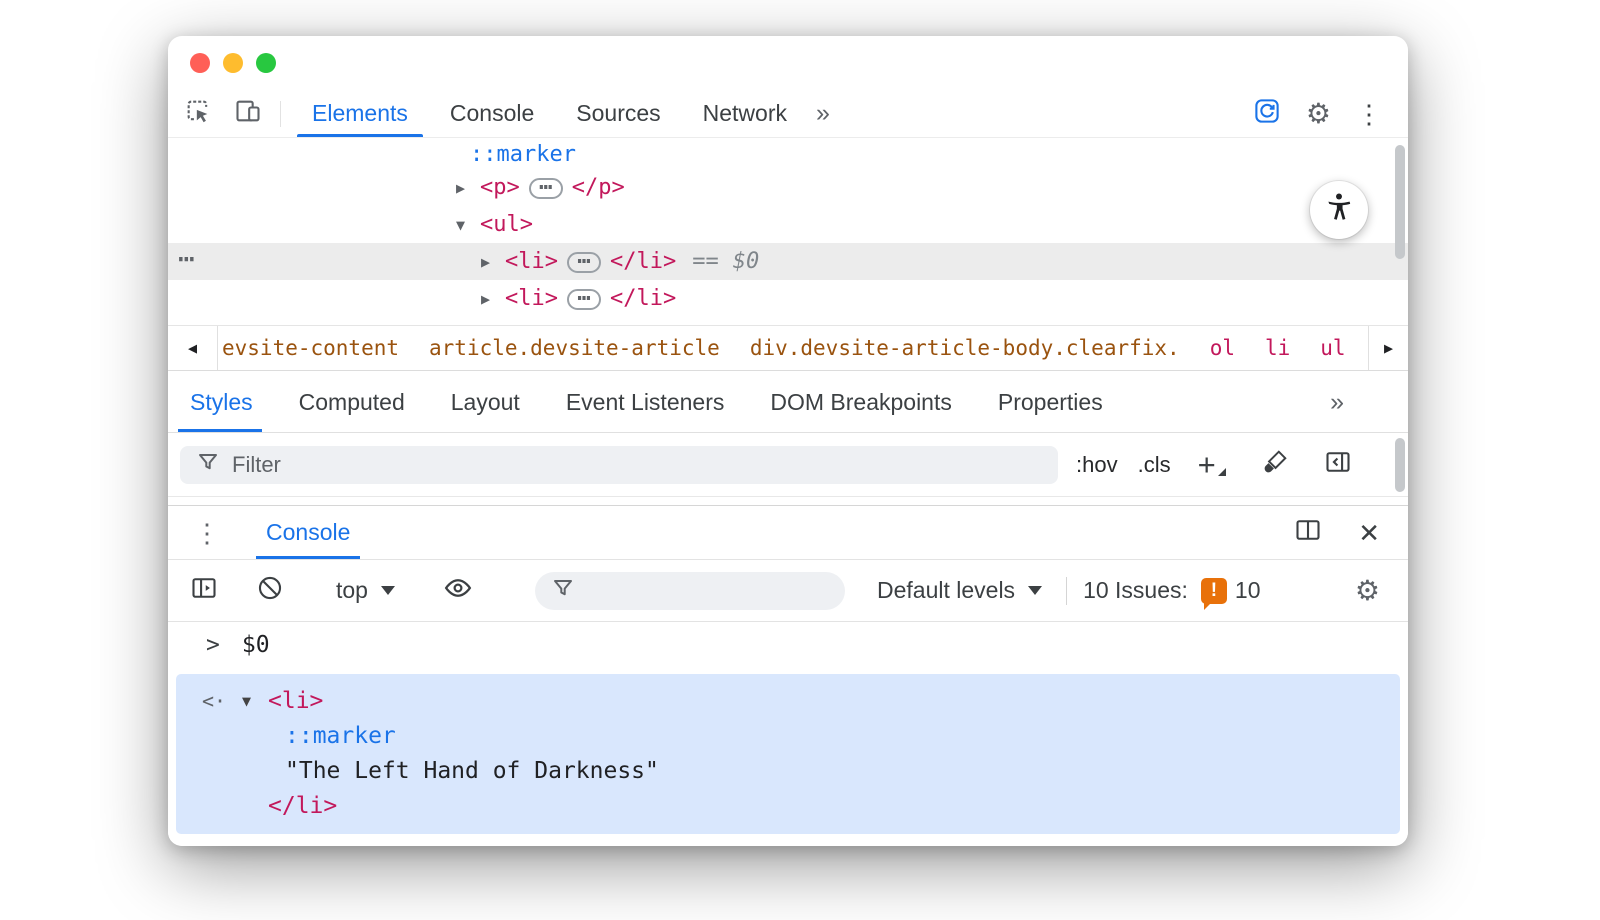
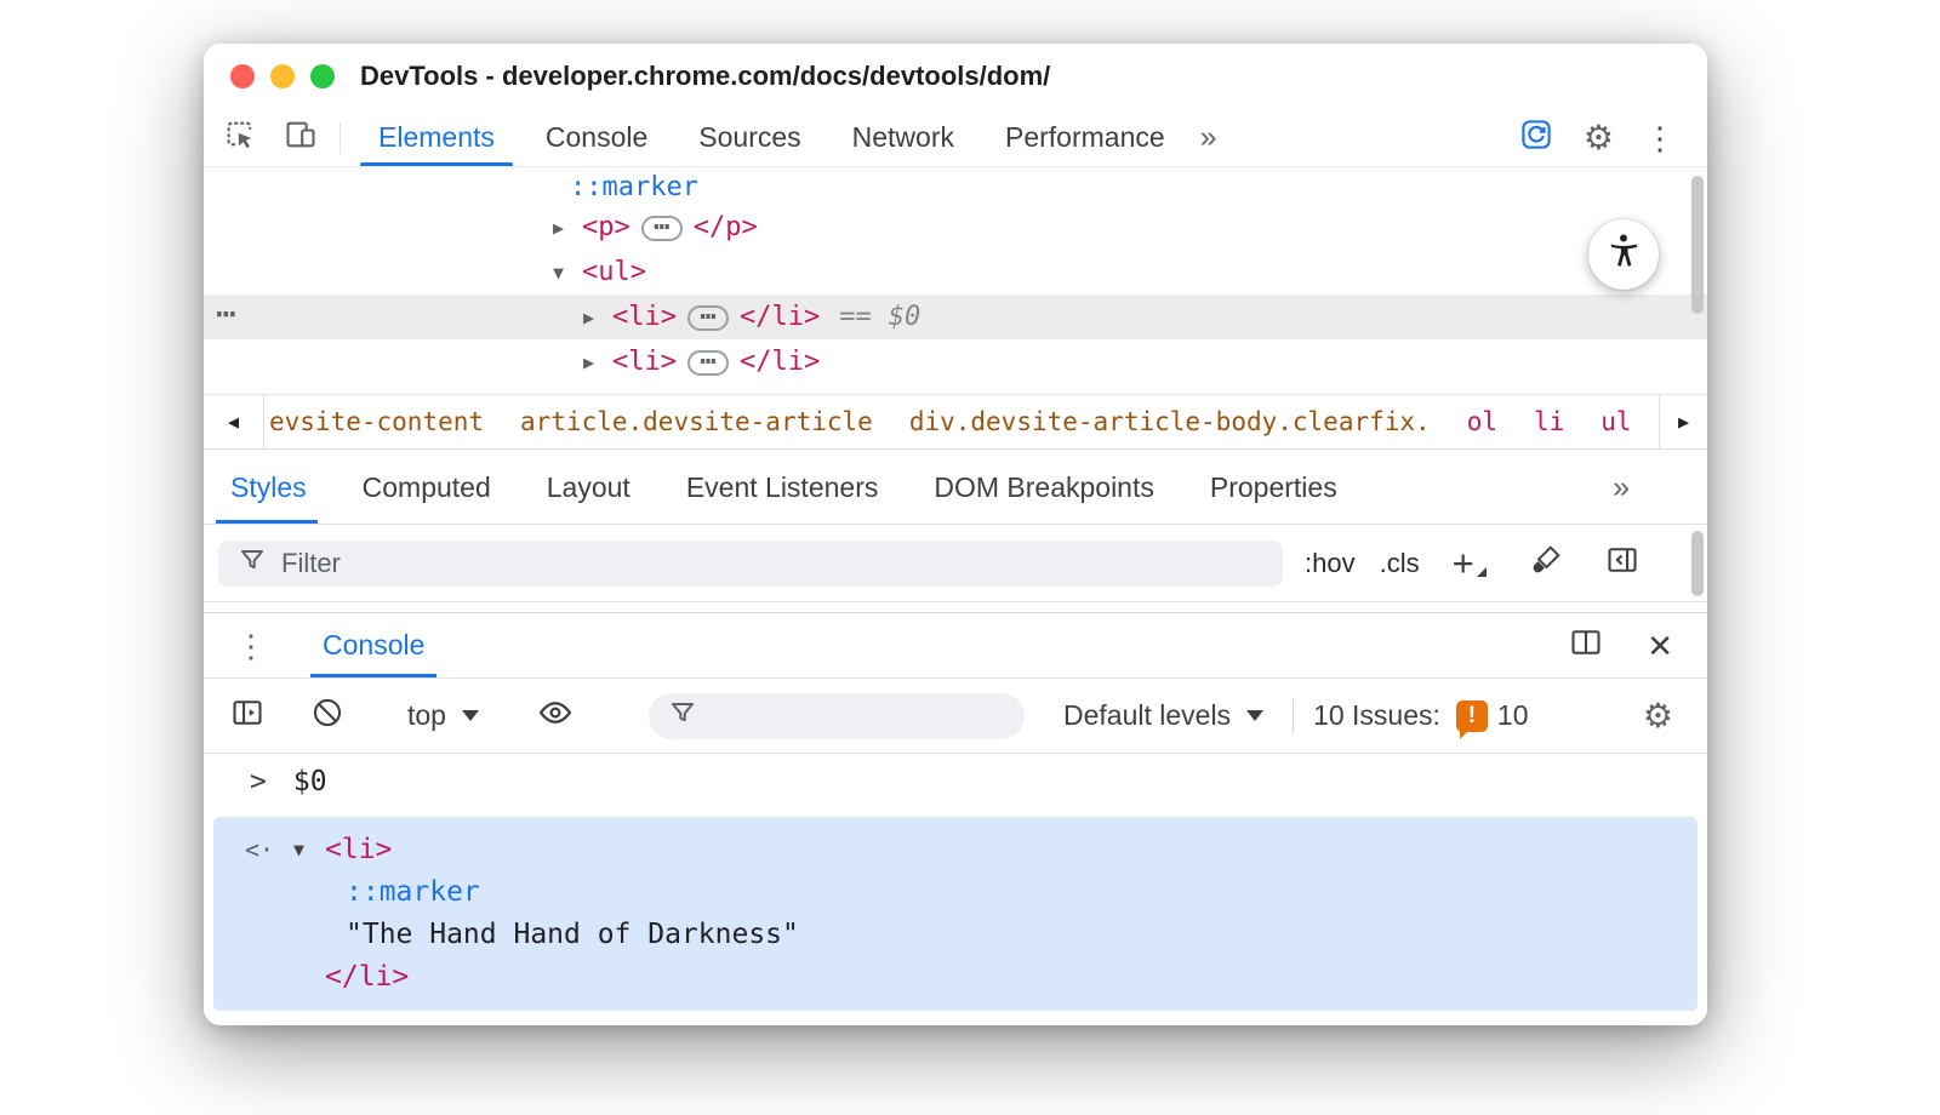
+ DevTools - developer.chrome.com/docs/devtools/dom/
  Elements
  Console
  Sources
  Network
+ Performance
  »
  ⚙
  ⋮
  ::marker
  ▶
  <p>
  …
  </p>
  ▼
  <ul>
  ⋯
  ▶
  <li>
  …
  </li>
  ==
  $0
  ▶
  <li>
  …
  </li>
  ◀
  evsite-content
  article.devsite-article
  div.devsite-article-body.clearfix.
  ol
  li
  ul
  ▶
  Styles
  Computed
  Layout
  Event Listeners
  DOM Breakpoints
  Properties
  »
  Filter
  :hov
  .cls
  +
  ⋮
  Console
  ✕
  top
  Default levels
  10 Issues:
  !
  10
  ⚙
  >
  $0
  <·
  ▼
  <li>
  ::marker
- "The Left Hand of Darkness"
+ "The Hand Hand of Darkness"
  </li>
